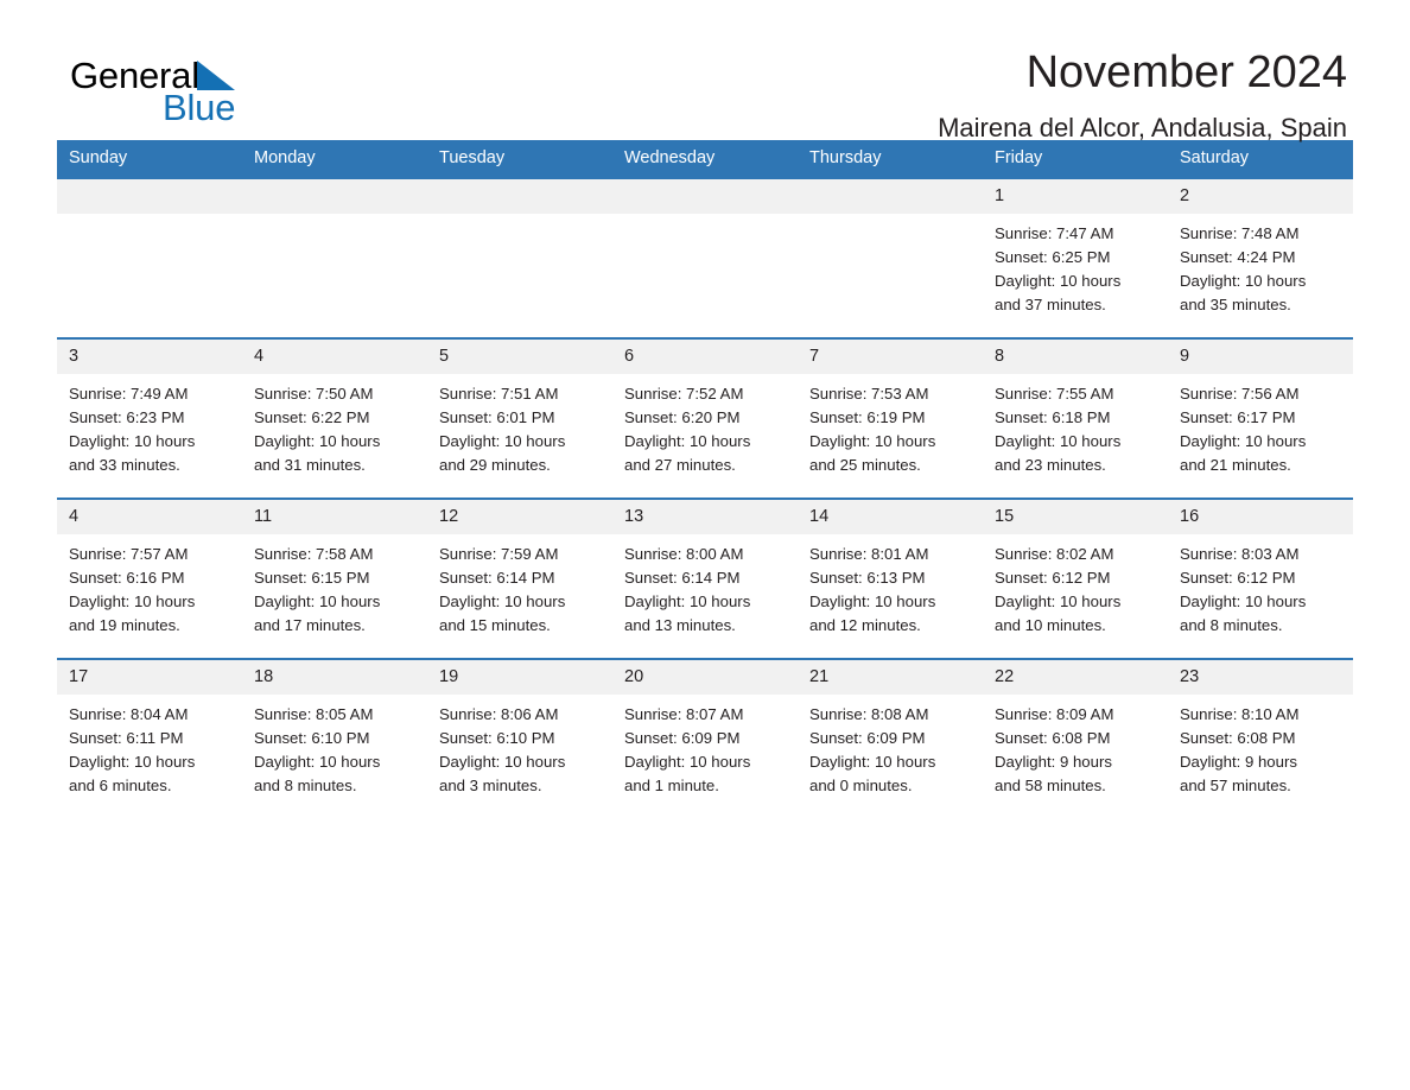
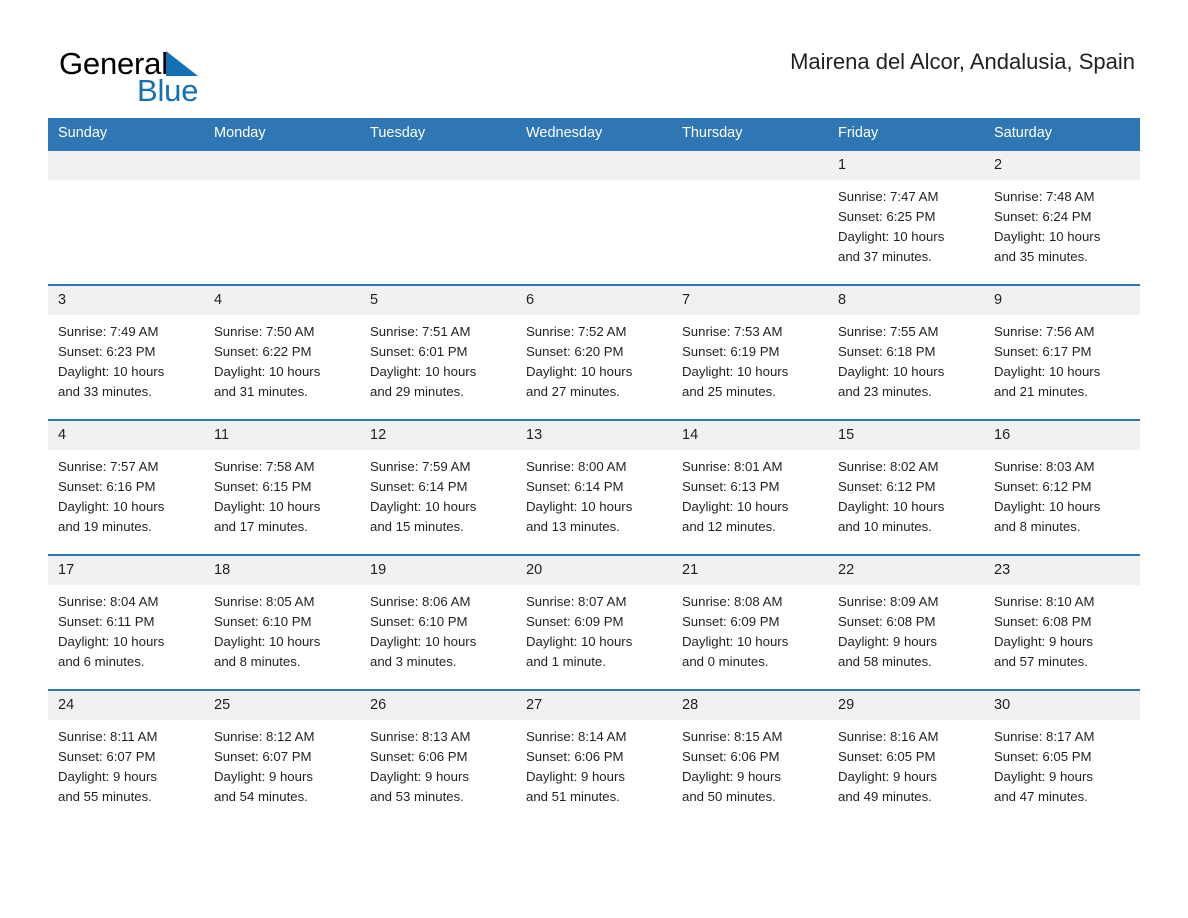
  General
  Blue
- November 2024
  Mairena del Alcor, Andalusia, Spain
  Sunday	Monday	Tuesday	Wednesday	Thursday	Friday	Saturday
- 					1Sunrise: 7:47 AMSunset: 6:25 PMDaylight: 10 hoursand 37 minutes.	2Sunrise: 7:48 AMSunset: 4:24 PMDaylight: 10 hoursand 35 minutes.
+ 					1Sunrise: 7:47 AMSunset: 6:25 PMDaylight: 10 hoursand 37 minutes.	2Sunrise: 7:48 AMSunset: 6:24 PMDaylight: 10 hoursand 35 minutes.
  3Sunrise: 7:49 AMSunset: 6:23 PMDaylight: 10 hoursand 33 minutes.	4Sunrise: 7:50 AMSunset: 6:22 PMDaylight: 10 hoursand 31 minutes.	5Sunrise: 7:51 AMSunset: 6:01 PMDaylight: 10 hoursand 29 minutes.	6Sunrise: 7:52 AMSunset: 6:20 PMDaylight: 10 hoursand 27 minutes.	7Sunrise: 7:53 AMSunset: 6:19 PMDaylight: 10 hoursand 25 minutes.	8Sunrise: 7:55 AMSunset: 6:18 PMDaylight: 10 hoursand 23 minutes.	9Sunrise: 7:56 AMSunset: 6:17 PMDaylight: 10 hoursand 21 minutes.
  4Sunrise: 7:57 AMSunset: 6:16 PMDaylight: 10 hoursand 19 minutes.	11Sunrise: 7:58 AMSunset: 6:15 PMDaylight: 10 hoursand 17 minutes.	12Sunrise: 7:59 AMSunset: 6:14 PMDaylight: 10 hoursand 15 minutes.	13Sunrise: 8:00 AMSunset: 6:14 PMDaylight: 10 hoursand 13 minutes.	14Sunrise: 8:01 AMSunset: 6:13 PMDaylight: 10 hoursand 12 minutes.	15Sunrise: 8:02 AMSunset: 6:12 PMDaylight: 10 hoursand 10 minutes.	16Sunrise: 8:03 AMSunset: 6:12 PMDaylight: 10 hoursand 8 minutes.
  17Sunrise: 8:04 AMSunset: 6:11 PMDaylight: 10 hoursand 6 minutes.	18Sunrise: 8:05 AMSunset: 6:10 PMDaylight: 10 hoursand 8 minutes.	19Sunrise: 8:06 AMSunset: 6:10 PMDaylight: 10 hoursand 3 minutes.	20Sunrise: 8:07 AMSunset: 6:09 PMDaylight: 10 hoursand 1 minute.	21Sunrise: 8:08 AMSunset: 6:09 PMDaylight: 10 hoursand 0 minutes.	22Sunrise: 8:09 AMSunset: 6:08 PMDaylight: 9 hoursand 58 minutes.	23Sunrise: 8:10 AMSunset: 6:08 PMDaylight: 9 hoursand 57 minutes.
+ 24Sunrise: 8:11 AMSunset: 6:07 PMDaylight: 9 hoursand 55 minutes.	25Sunrise: 8:12 AMSunset: 6:07 PMDaylight: 9 hoursand 54 minutes.	26Sunrise: 8:13 AMSunset: 6:06 PMDaylight: 9 hoursand 53 minutes.	27Sunrise: 8:14 AMSunset: 6:06 PMDaylight: 9 hoursand 51 minutes.	28Sunrise: 8:15 AMSunset: 6:06 PMDaylight: 9 hoursand 50 minutes.	29Sunrise: 8:16 AMSunset: 6:05 PMDaylight: 9 hoursand 49 minutes.	30Sunrise: 8:17 AMSunset: 6:05 PMDaylight: 9 hoursand 47 minutes.
